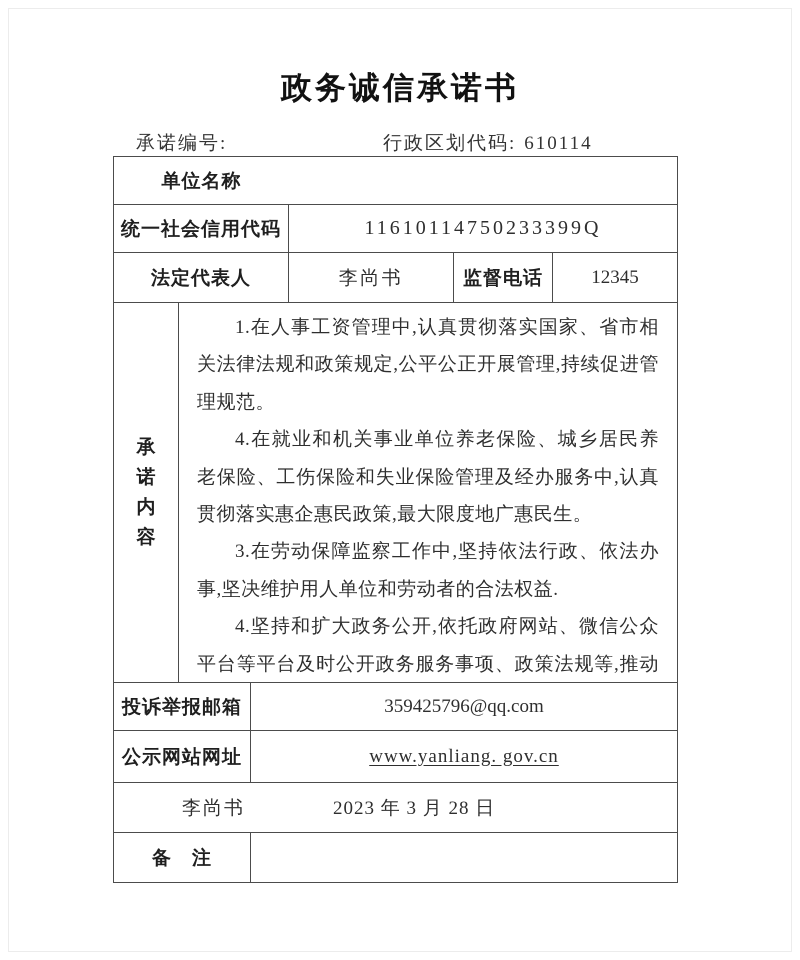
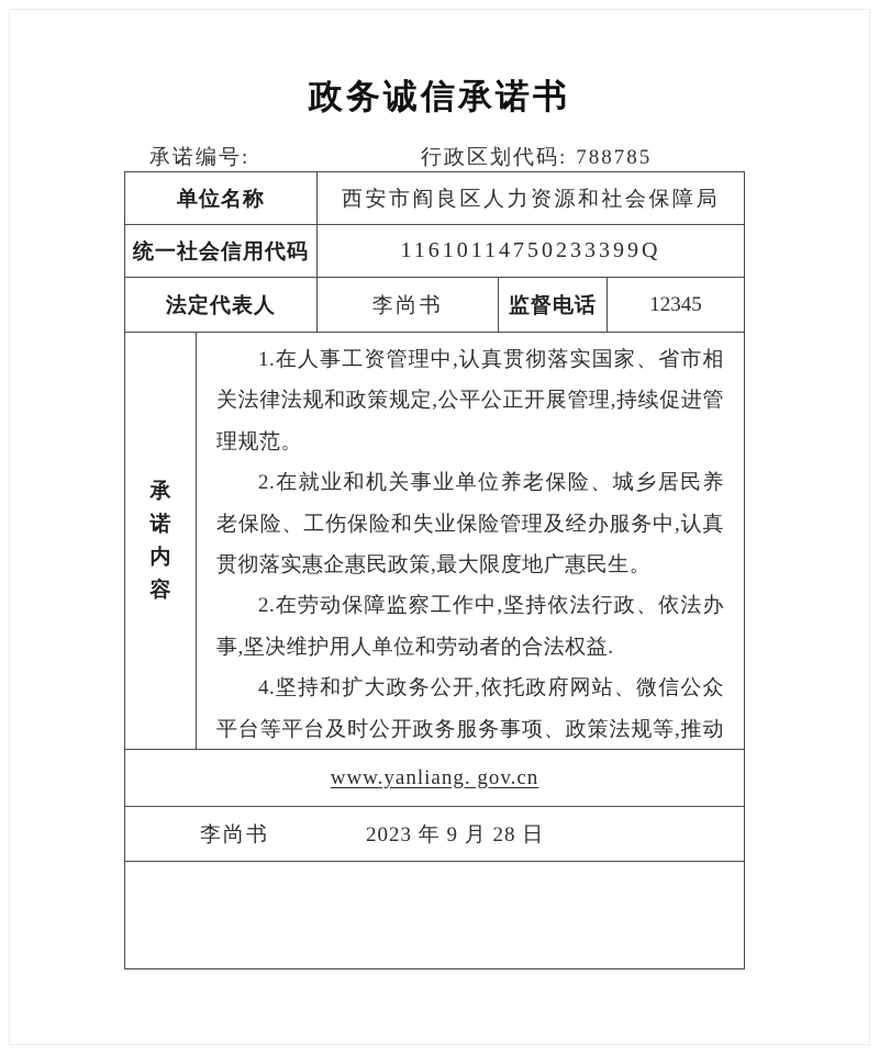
  政务诚信承诺书
  承诺编号:
- 行政区划代码: 610114
+ 行政区划代码: 788785
  单位名称
+ 西安市阎良区人力资源和社会保障局
  统一社会信用代码
  11610114750233399Q
  法定代表人
  李尚书
  监督电话
  12345
  承诺内容
  1.在人事工资管理中,认真贯彻落实国家、省市相关法律法规和政策规定,公平公正开展管理,持续促进管理规范。
- 4.在就业和机关事业单位养老保险、城乡居民养老保险、工伤保险和失业保险管理及经办服务中,认真贯彻落实惠企惠民政策,最大限度地广惠民生。
+ 2.在就业和机关事业单位养老保险、城乡居民养老保险、工伤保险和失业保险管理及经办服务中,认真贯彻落实惠企惠民政策,最大限度地广惠民生。
- 3.在劳动保障监察工作中,坚持依法行政、依法办事,坚决维护用人单位和劳动者的合法权益.
+ 2.在劳动保障监察工作中,坚持依法行政、依法办事,坚决维护用人单位和劳动者的合法权益.
  4.坚持和扩大政务公开,依托政府网站、微信公众平台等平台及时公开政务服务事项、政策法规等,推动
- 投诉举报邮箱
- 359425796@qq.com
- 公示网站网址
  www.yanliang. gov.cn
  李尚书
- 2023 年 3 月 28 日
+ 2023 年 9 月 28 日
- 备 注
